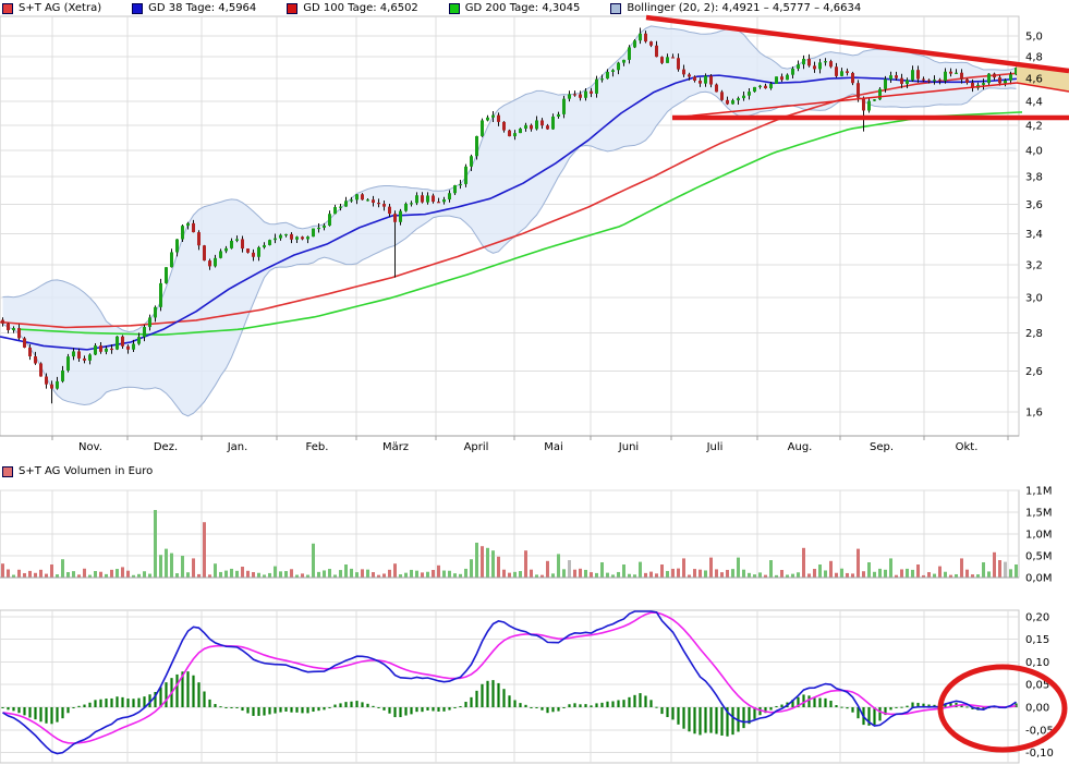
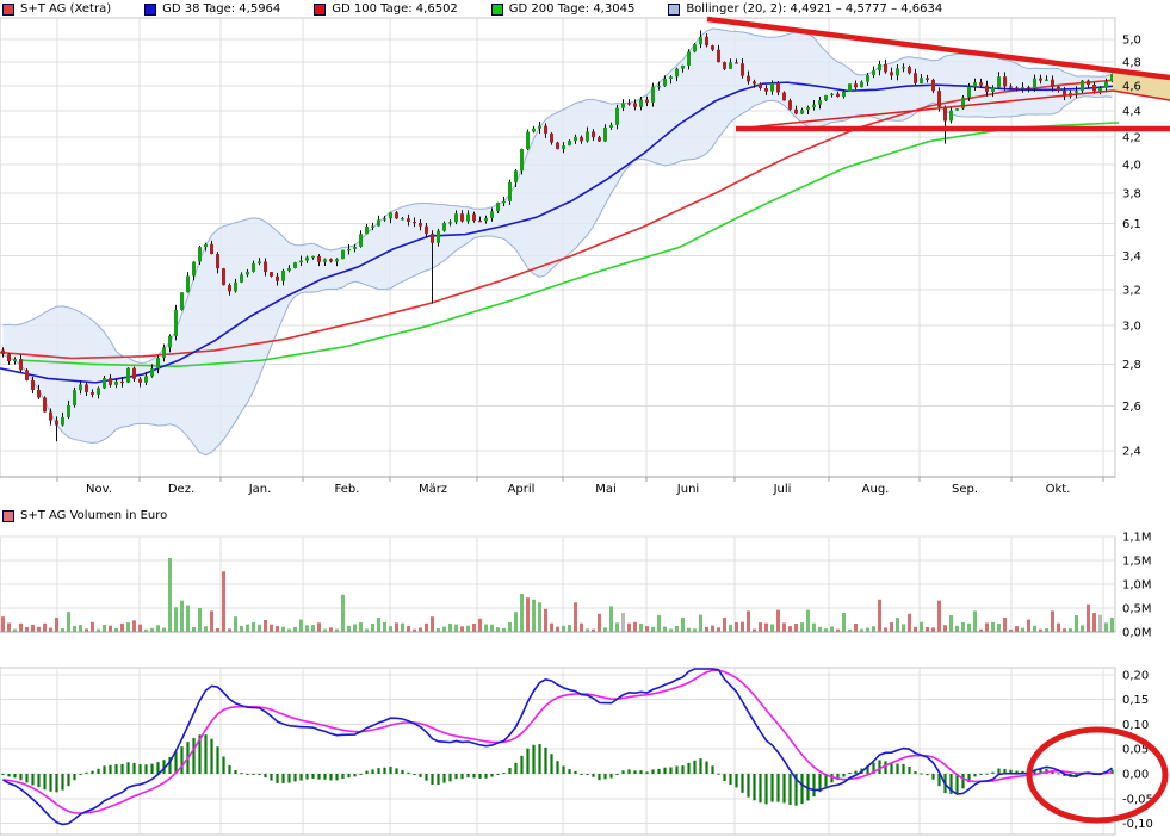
  S+T AG (Xetra)
  GD 38 Tage: 4,5964
  GD 100 Tage: 4,6502
  GD 200 Tage: 4,3045
  Bollinger (20, 2): 4,4921 – 4,5777 – 4,6634
  5,0
  4,8
  4,6
  4,4
  4,2
  4,0
  3,8
- 3,6
+ 6,1
  3,4
  3,2
  3,0
  2,8
  2,6
- 1,6
+ 2,4
  Nov.
  Dez.
  Jan.
  Feb.
  März
  April
  Mai
  Juni
  Juli
  Aug.
  Sep.
  Okt.
  1,1M
  1,5M
  1,0M
  0,5M
  0,0M
  0,20
  0,15
  0,10
  0,05
  0,00
  -0,05
  -0,10
  S+T AG Volumen in Euro
